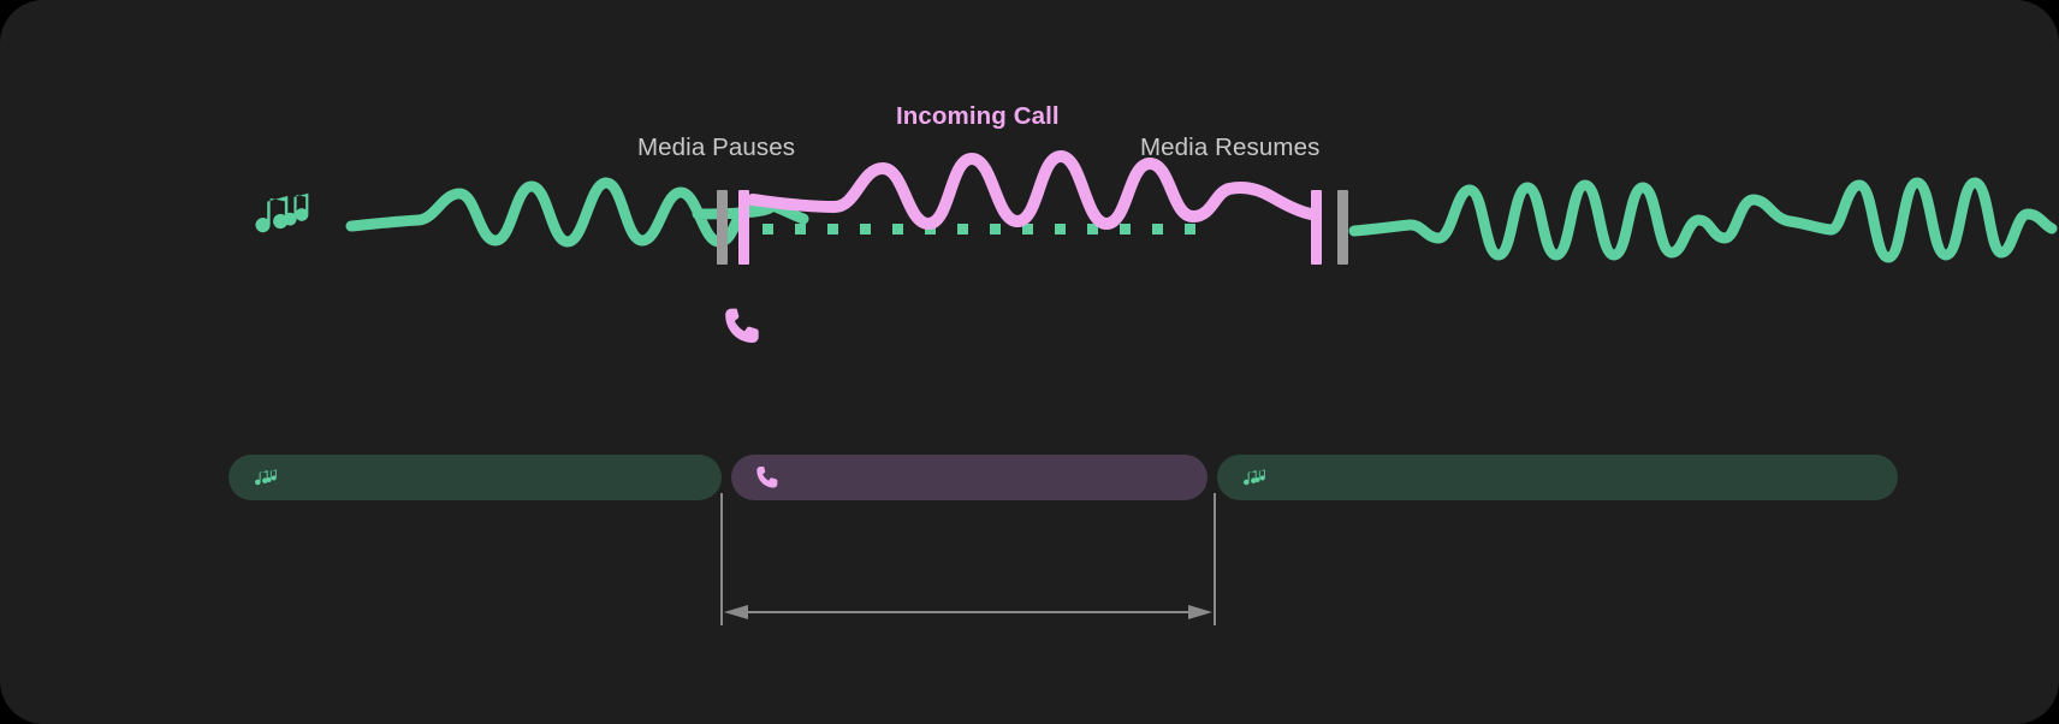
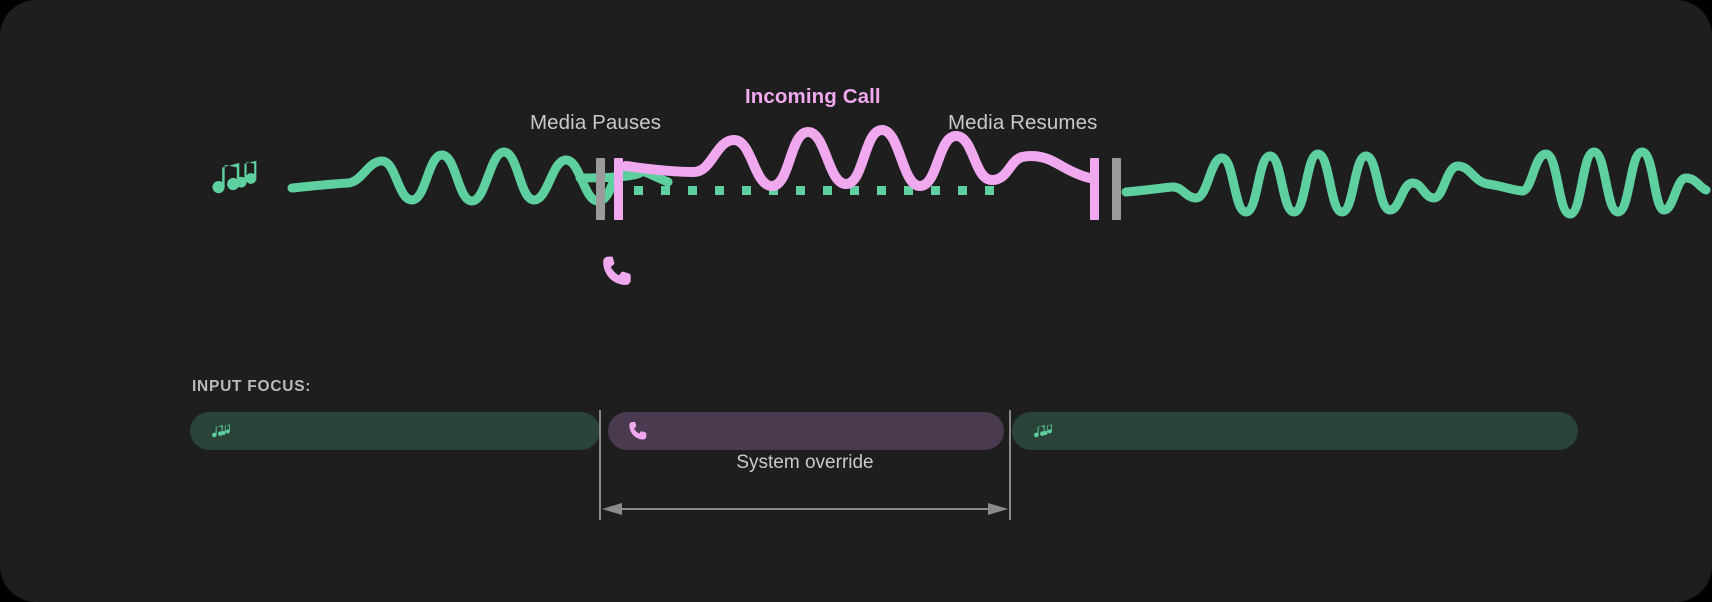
  Media Pauses
  Incoming Call
  Media Resumes
+ INPUT FOCUS:
+ System override
